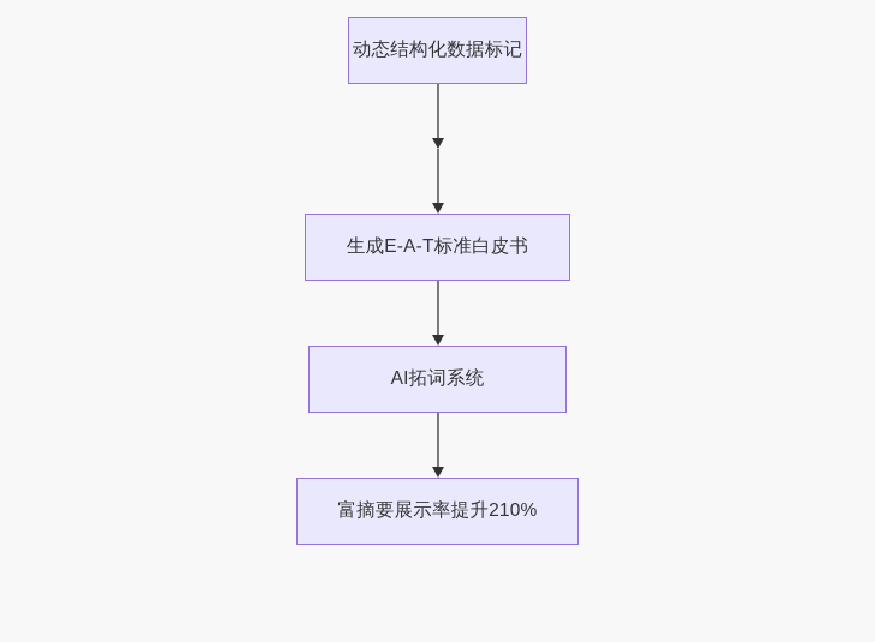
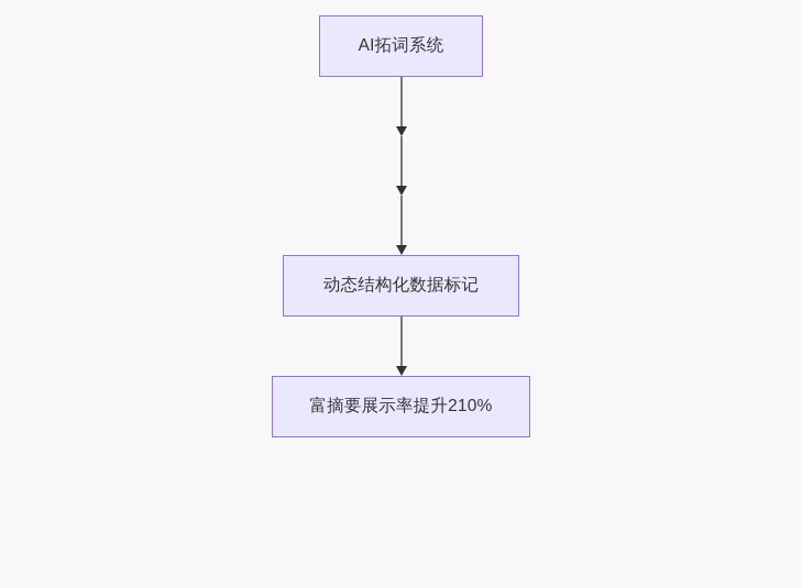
- 动态结构化数据标记
+ AI拓词系统
- 生成E-A-T标准白皮书
- AI拓词系统
+ 动态结构化数据标记
  富摘要展示率提升210%
